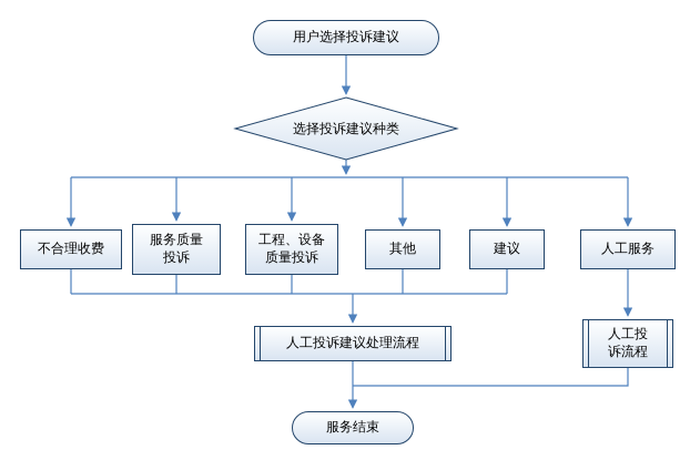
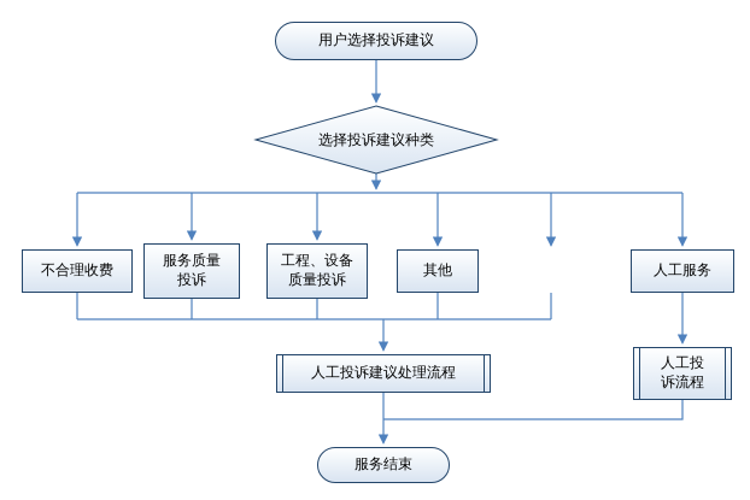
  用户选择投诉建议
  选择投诉建议种类
  不合理收费
  服务质量
  投诉
  工程、设备
  质量投诉
  其他
- 建议
  人工服务
  人工投诉建议处理流程
  人工投
  诉流程
  服务结束
